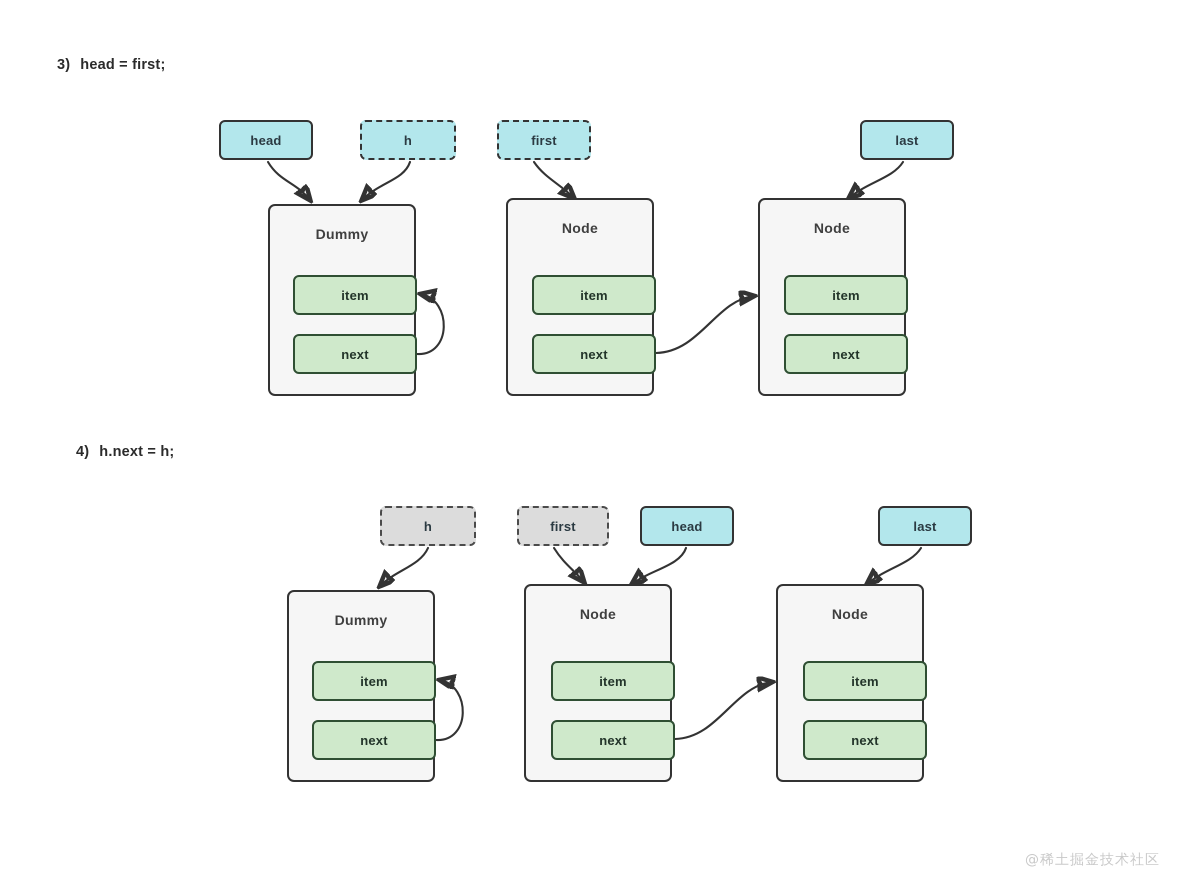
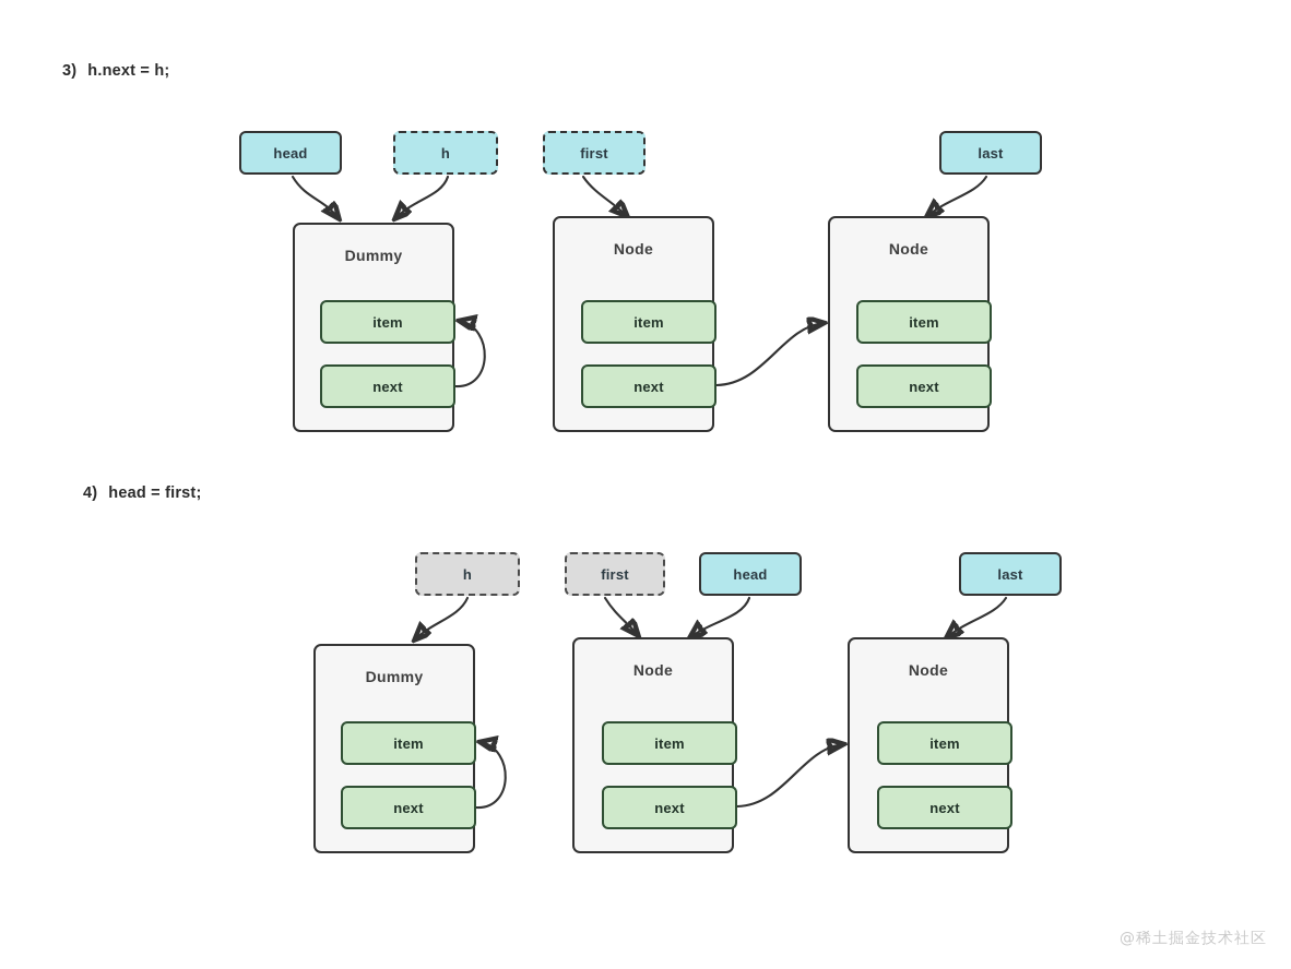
- 3) head = first;
+ 3) h.next = h;
  Dummy
  item
  next
  Node
  item
  next
  Node
  item
  next
  head
  h
  first
  last
- 4) h.next = h;
+ 4) head = first;
  Dummy
  item
  next
  Node
  item
  next
  Node
  item
  next
  h
  first
  head
  last
  @稀土掘金技术社区
